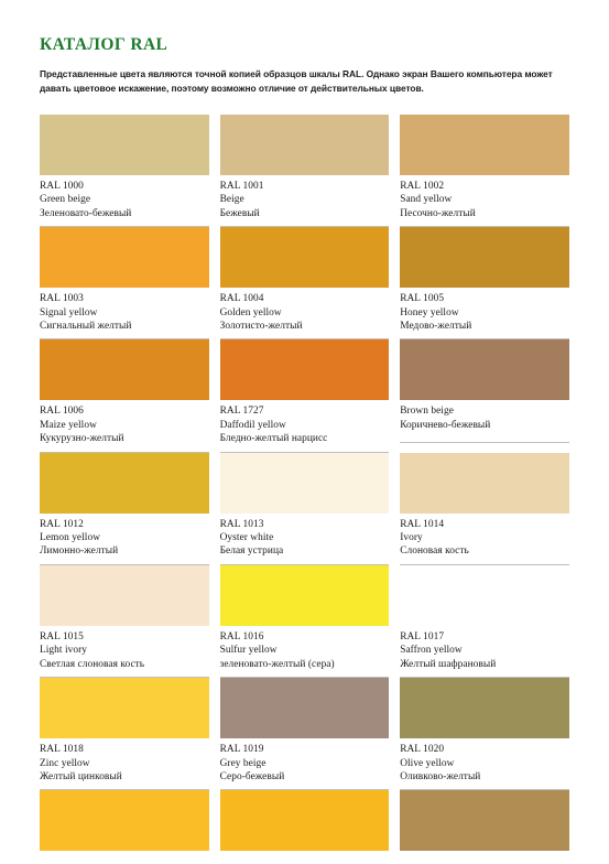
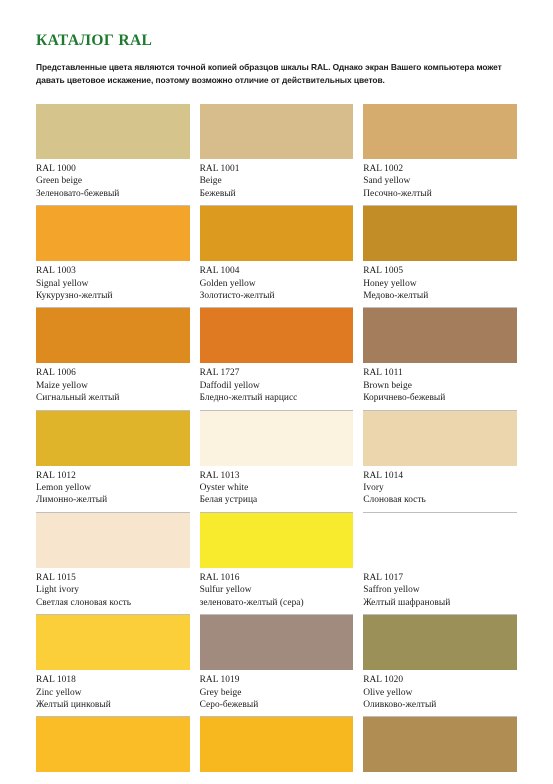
  КАТАЛОГ RAL
  Представленные цвета являются точной копией образцов шкалы RAL. Однако экран Вашего компьютера может давать цветовое искажение, поэтому возможно отличие от действительных цветов.
  RAL 1000
  Green beige
  Зеленовато-бежевый
  RAL 1001
  Beige
  Бежевый
  RAL 1002
  Sand yellow
  Песочно-желтый
  RAL 1003
  Signal yellow
- Сигнальный желтый
+ Кукурузно-желтый
  RAL 1004
  Golden yellow
  Золотисто-желтый
  RAL 1005
  Honey yellow
  Медово-желтый
  RAL 1006
  Maize yellow
- Кукурузно-желтый
+ Сигнальный желтый
  RAL 1727
  Daffodil yellow
  Бледно-желтый нарцисс
+ RAL 1011
  Brown beige
  Коричнево-бежевый
  RAL 1012
  Lemon yellow
  Лимонно-желтый
  RAL 1013
  Oyster white
  Белая устрица
  RAL 1014
  Ivory
  Слоновая кость
  RAL 1015
  Light ivory
  Светлая слоновая кость
  RAL 1016
  Sulfur yellow
  зеленовато-желтый (сера)
  RAL 1017
  Saffron yellow
  Желтый шафрановый
  RAL 1018
  Zinc yellow
  Желтый цинковый
  RAL 1019
  Grey beige
  Серо-бежевый
  RAL 1020
  Olive yellow
  Оливково-желтый
